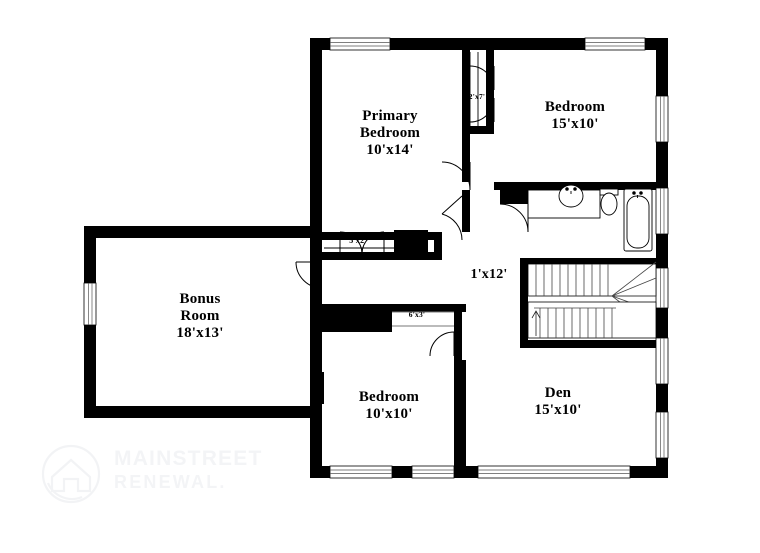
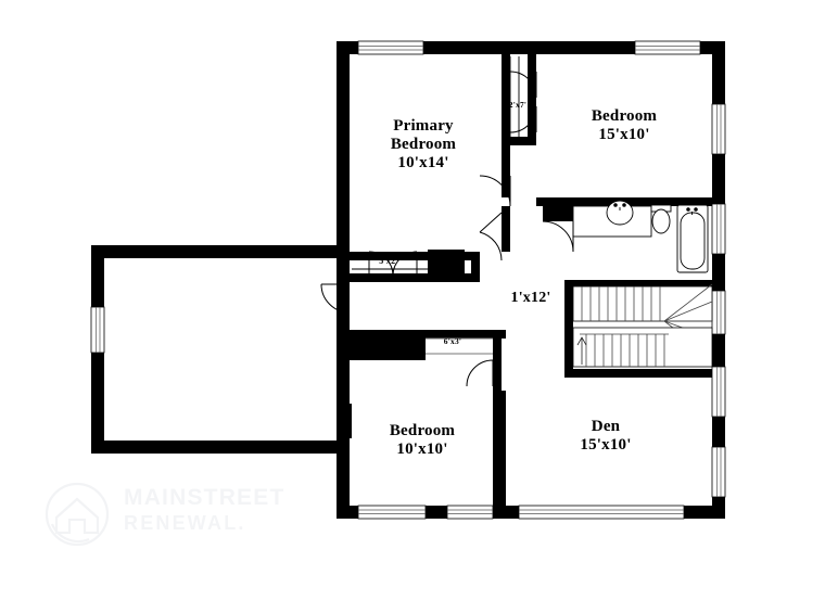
  Primary
  Bedroom
  10'x14'
  Bedroom
  15'x10'
- Bonus
- Room
- 18'x13'
  Bedroom
  10'x10'
  Den
  15'x10'
  1'x12'
  Lndr
  6'x3'
  5'x2'
  2'x7'
